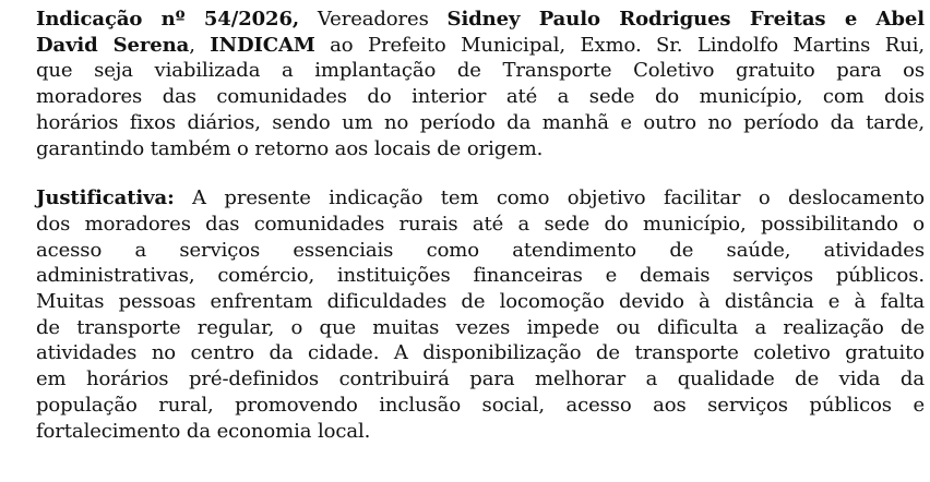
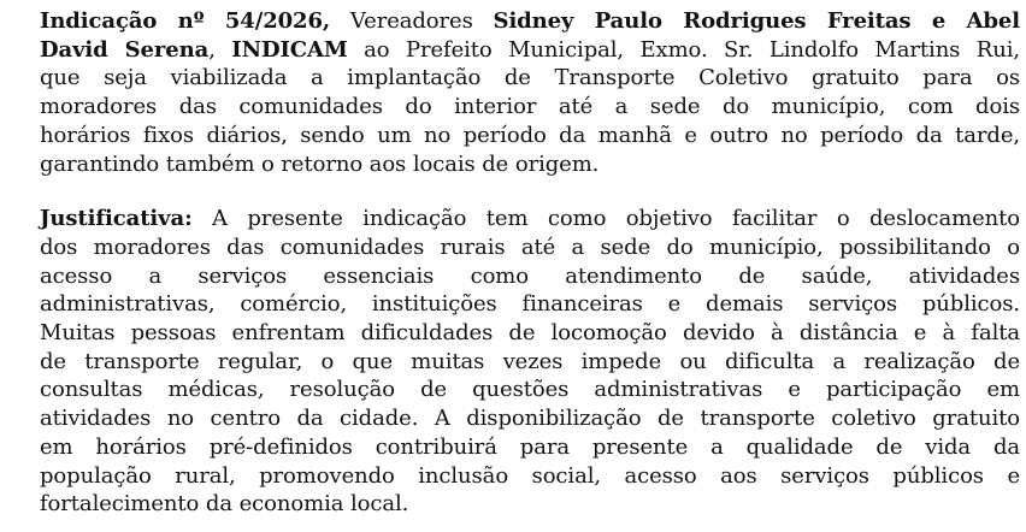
  Indicação nº 54/2026, Vereadores Sidney Paulo Rodrigues Freitas e Abel
  David Serena, INDICAM ao Prefeito Municipal, Exmo. Sr. Lindolfo Martins Rui,
  que seja viabilizada a implantação de Transporte Coletivo gratuito para os
  moradores das comunidades do interior até a sede do município, com dois
  horários fixos diários, sendo um no período da manhã e outro no período da tarde,
  garantindo também o retorno aos locais de origem.
  Justificativa: A presente indicação tem como objetivo facilitar o deslocamento
  dos moradores das comunidades rurais até a sede do município, possibilitando o
  acesso a serviços essenciais como atendimento de saúde, atividades
  administrativas, comércio, instituições financeiras e demais serviços públicos.
  Muitas pessoas enfrentam dificuldades de locomoção devido à distância e à falta
  de transporte regular, o que muitas vezes impede ou dificulta a realização de
+ consultas médicas, resolução de questões administrativas e participação em
  atividades no centro da cidade. A disponibilização de transporte coletivo gratuito
- em horários pré-definidos contribuirá para melhorar a qualidade de vida da
+ em horários pré-definidos contribuirá para presente a qualidade de vida da
  população rural, promovendo inclusão social, acesso aos serviços públicos e
  fortalecimento da economia local.
